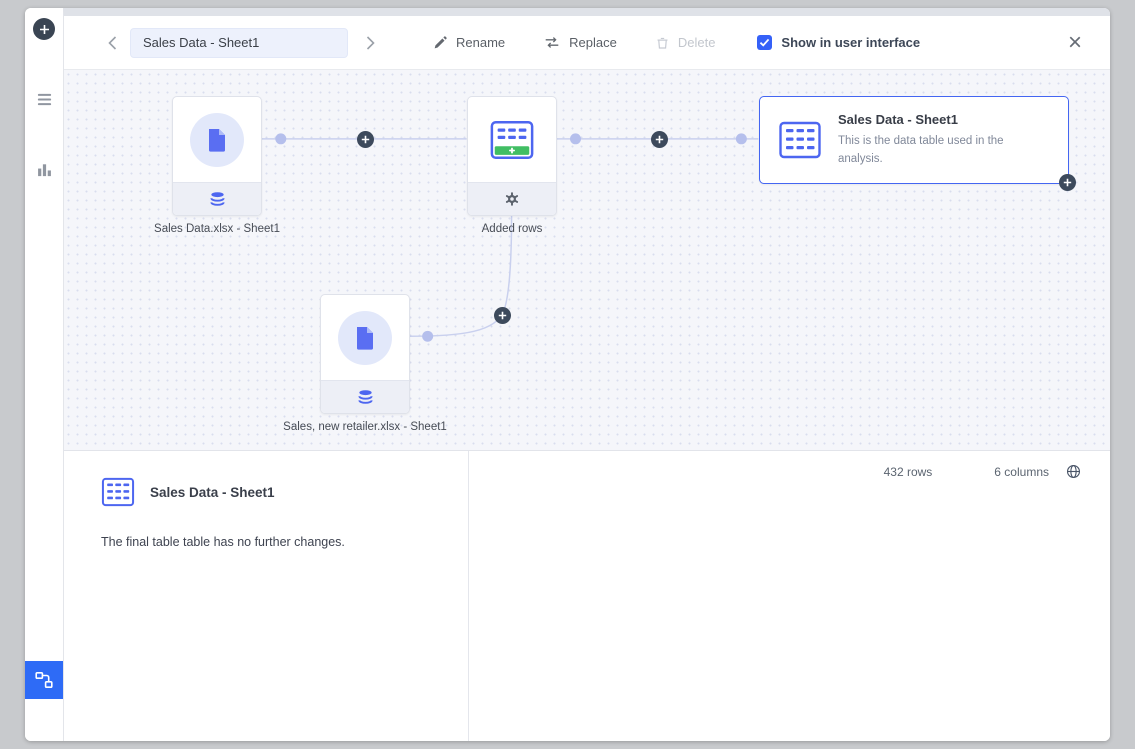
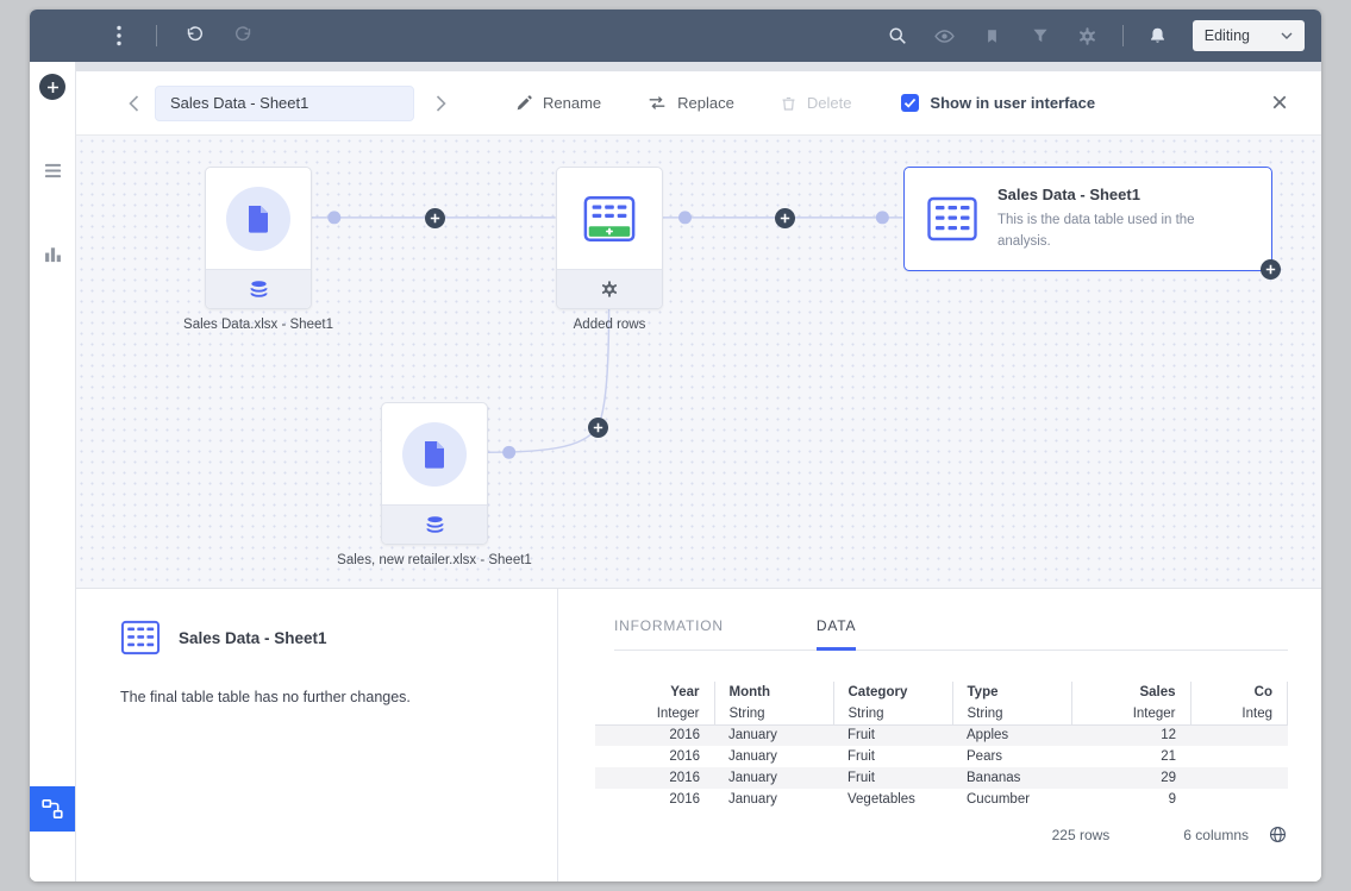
+ Editing
  Sales Data - Sheet1
  Rename
  Replace
  Delete
  Show in user interface
  ×
  Sales Data.xlsx - Sheet1
  Added rows
  Sales Data - Sheet1
  This is the data table used in the analysis.
  Sales, new retailer.xlsx - Sheet1
  Sales Data - Sheet1
  The final table table has no further changes.
+ INFORMATION
+ DATA
+ Year	Month	Category	Type	Sales	Co
+ Integer	String	String	String	Integer	Integ
+ 2016	January	Fruit	Apples	12
+ 2016	January	Fruit	Pears	21
+ 2016	January	Fruit	Bananas	29
+ 2016	January	Vegetables	Cucumber	9
- 432 rows
+ 225 rows
  6 columns
